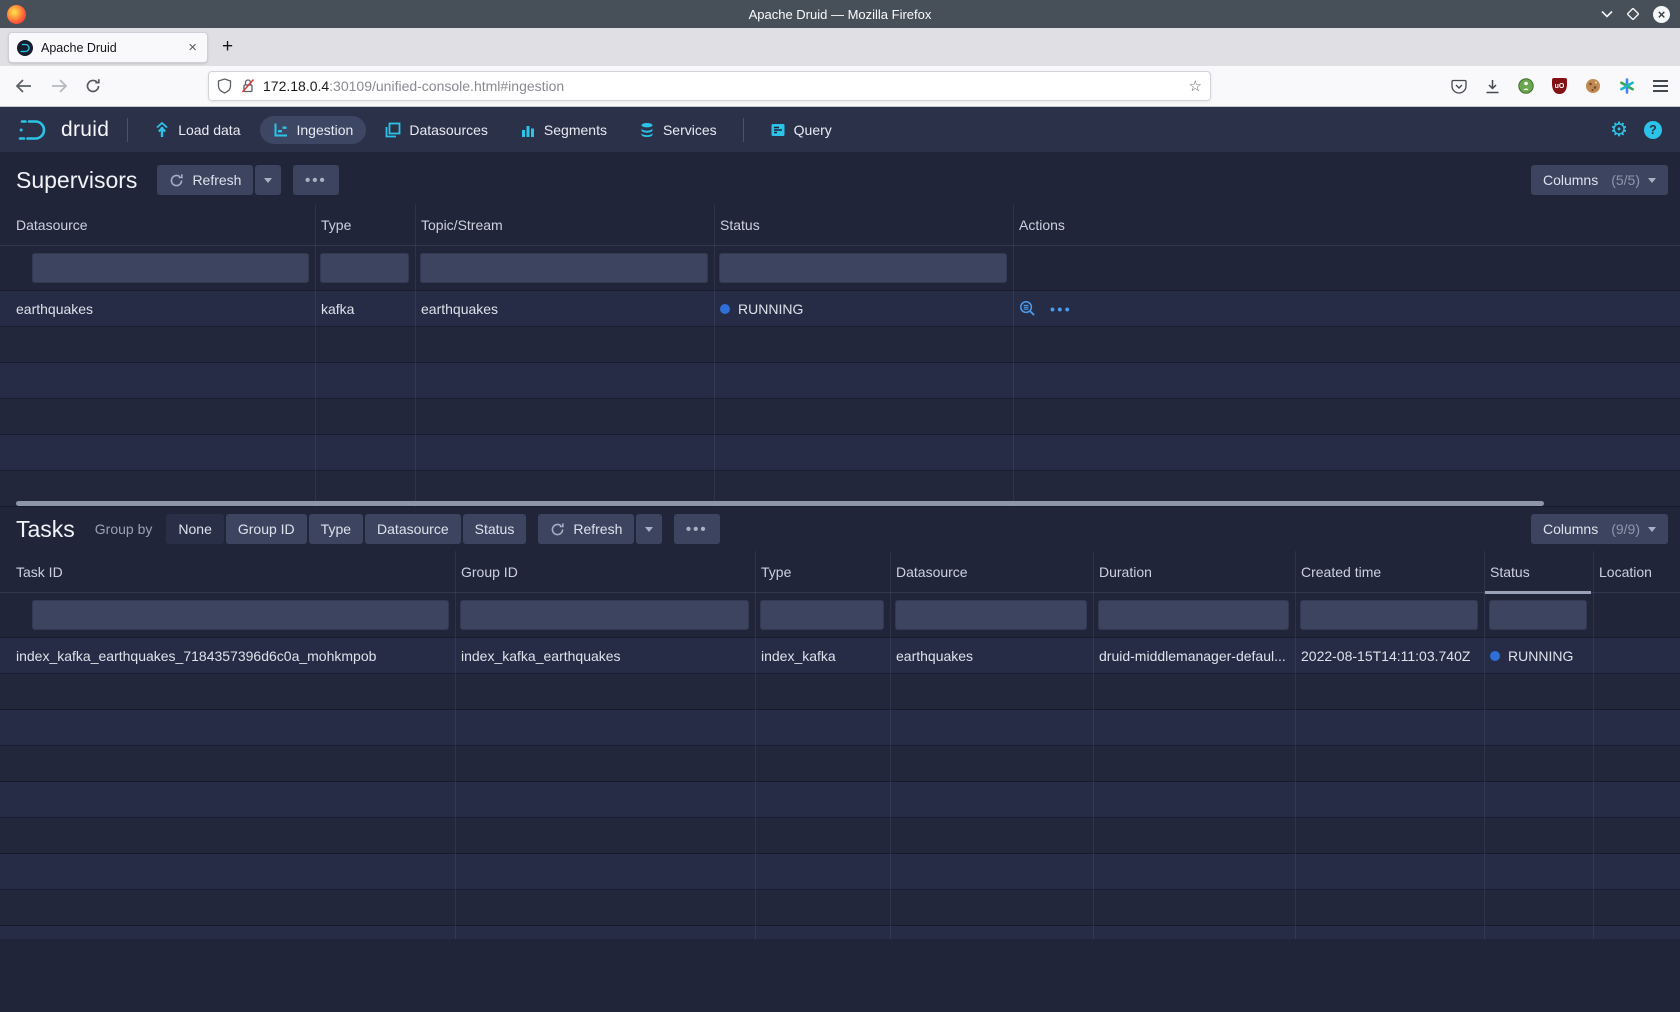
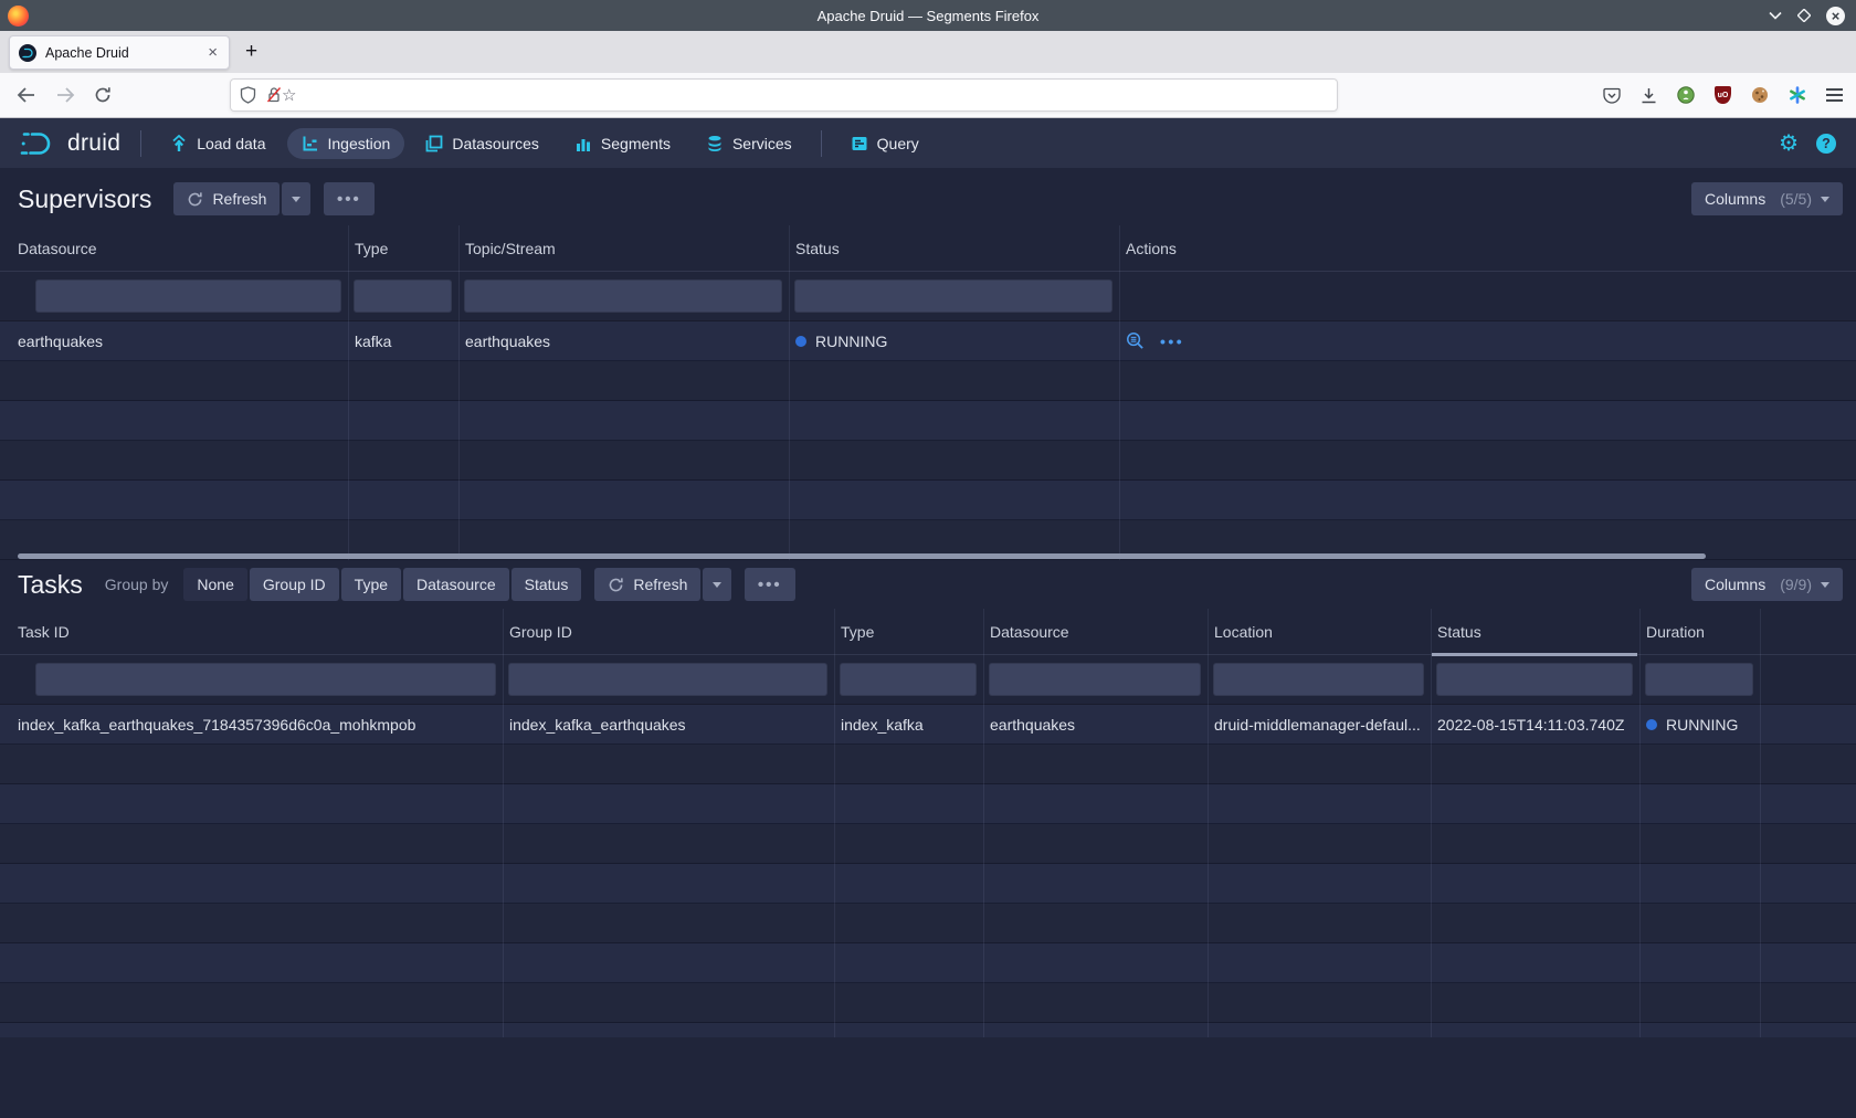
- Apache Druid — Mozilla Firefox
+ Apache Druid — Segments Firefox
  ×
  Apache Druid
  ×
  +
- 172.18.0.4:30109/unified-console.html#ingestion
  ☆
  druid
  Load data
  Ingestion
  Datasources
  Segments
  Services
  Query
  ⚙
  ?
  Supervisors
  Refresh
  •••
  Columns
  (5/5)
  Datasource
  Type
  Topic/Stream
  Status
  Actions
  earthquakes
  kafka
  earthquakes
  RUNNING
  •••
  Tasks
  Group by
  None
  Group ID
  Type
  Datasource
  Status
  Refresh
  •••
  Columns
  (9/9)
  Task ID
  Group ID
  Type
  Datasource
- Duration
+ Location
- Created time
  Status
- Location
+ Duration
  index_kafka_earthquakes_7184357396d6c0a_mohkmpob
  index_kafka_earthquakes
  index_kafka
  earthquakes
  druid-middlemanager-defaul...
  2022-08-15T14:11:03.740Z
  RUNNING
